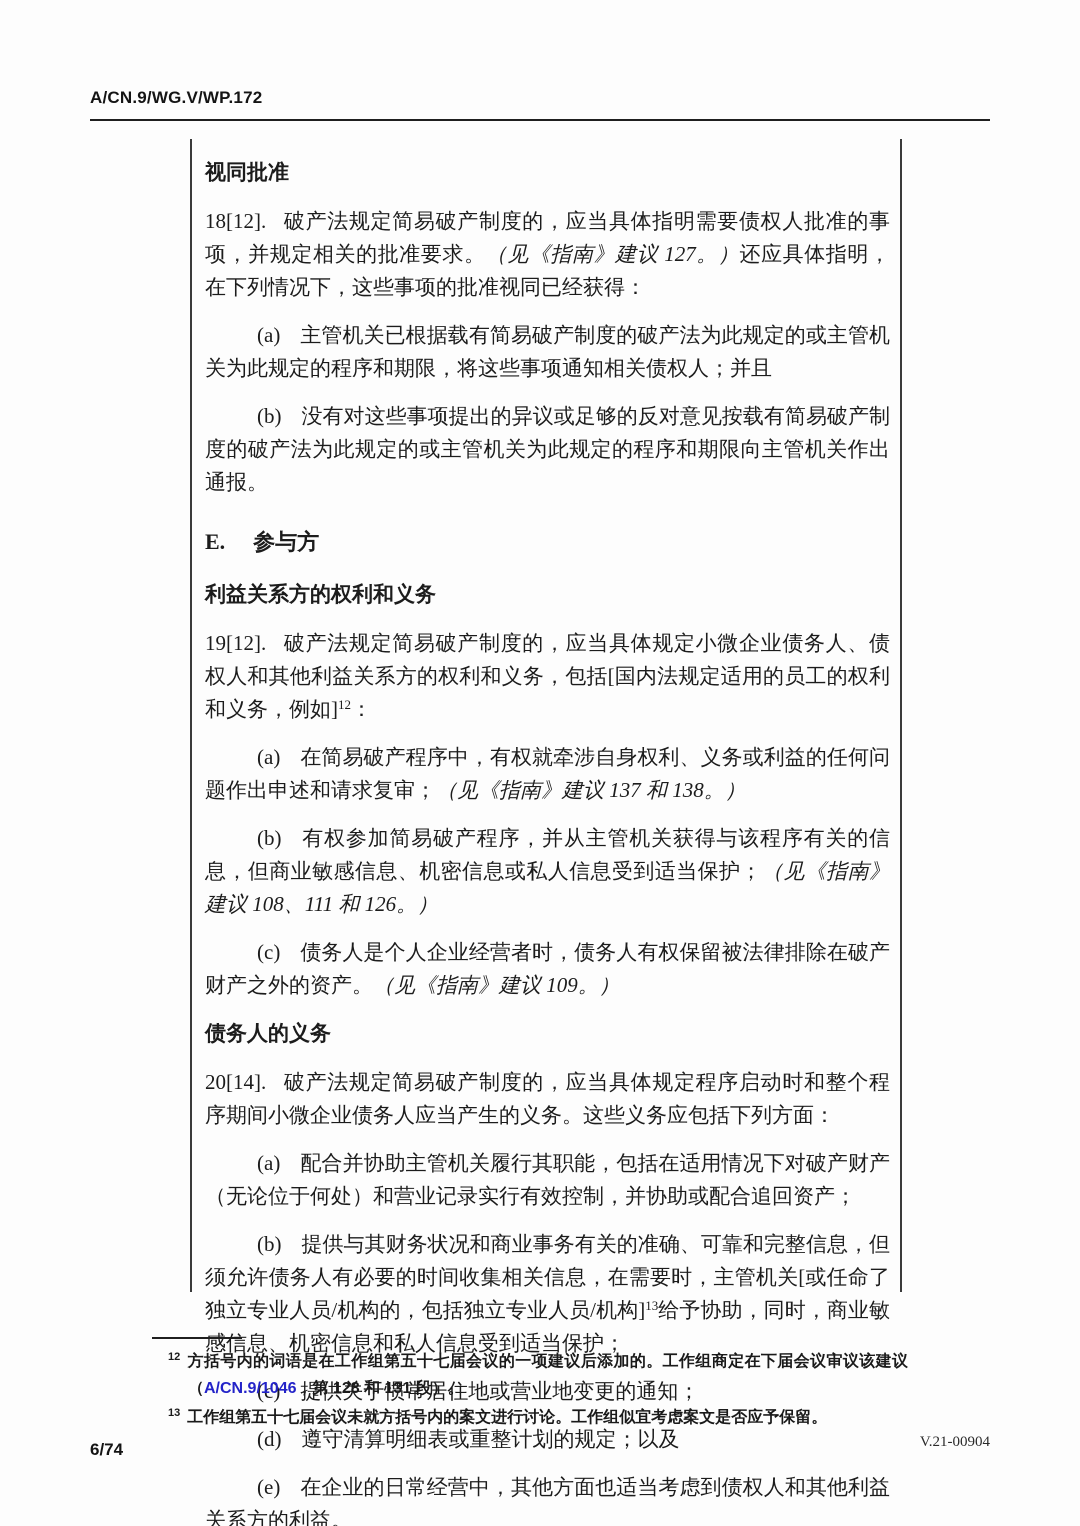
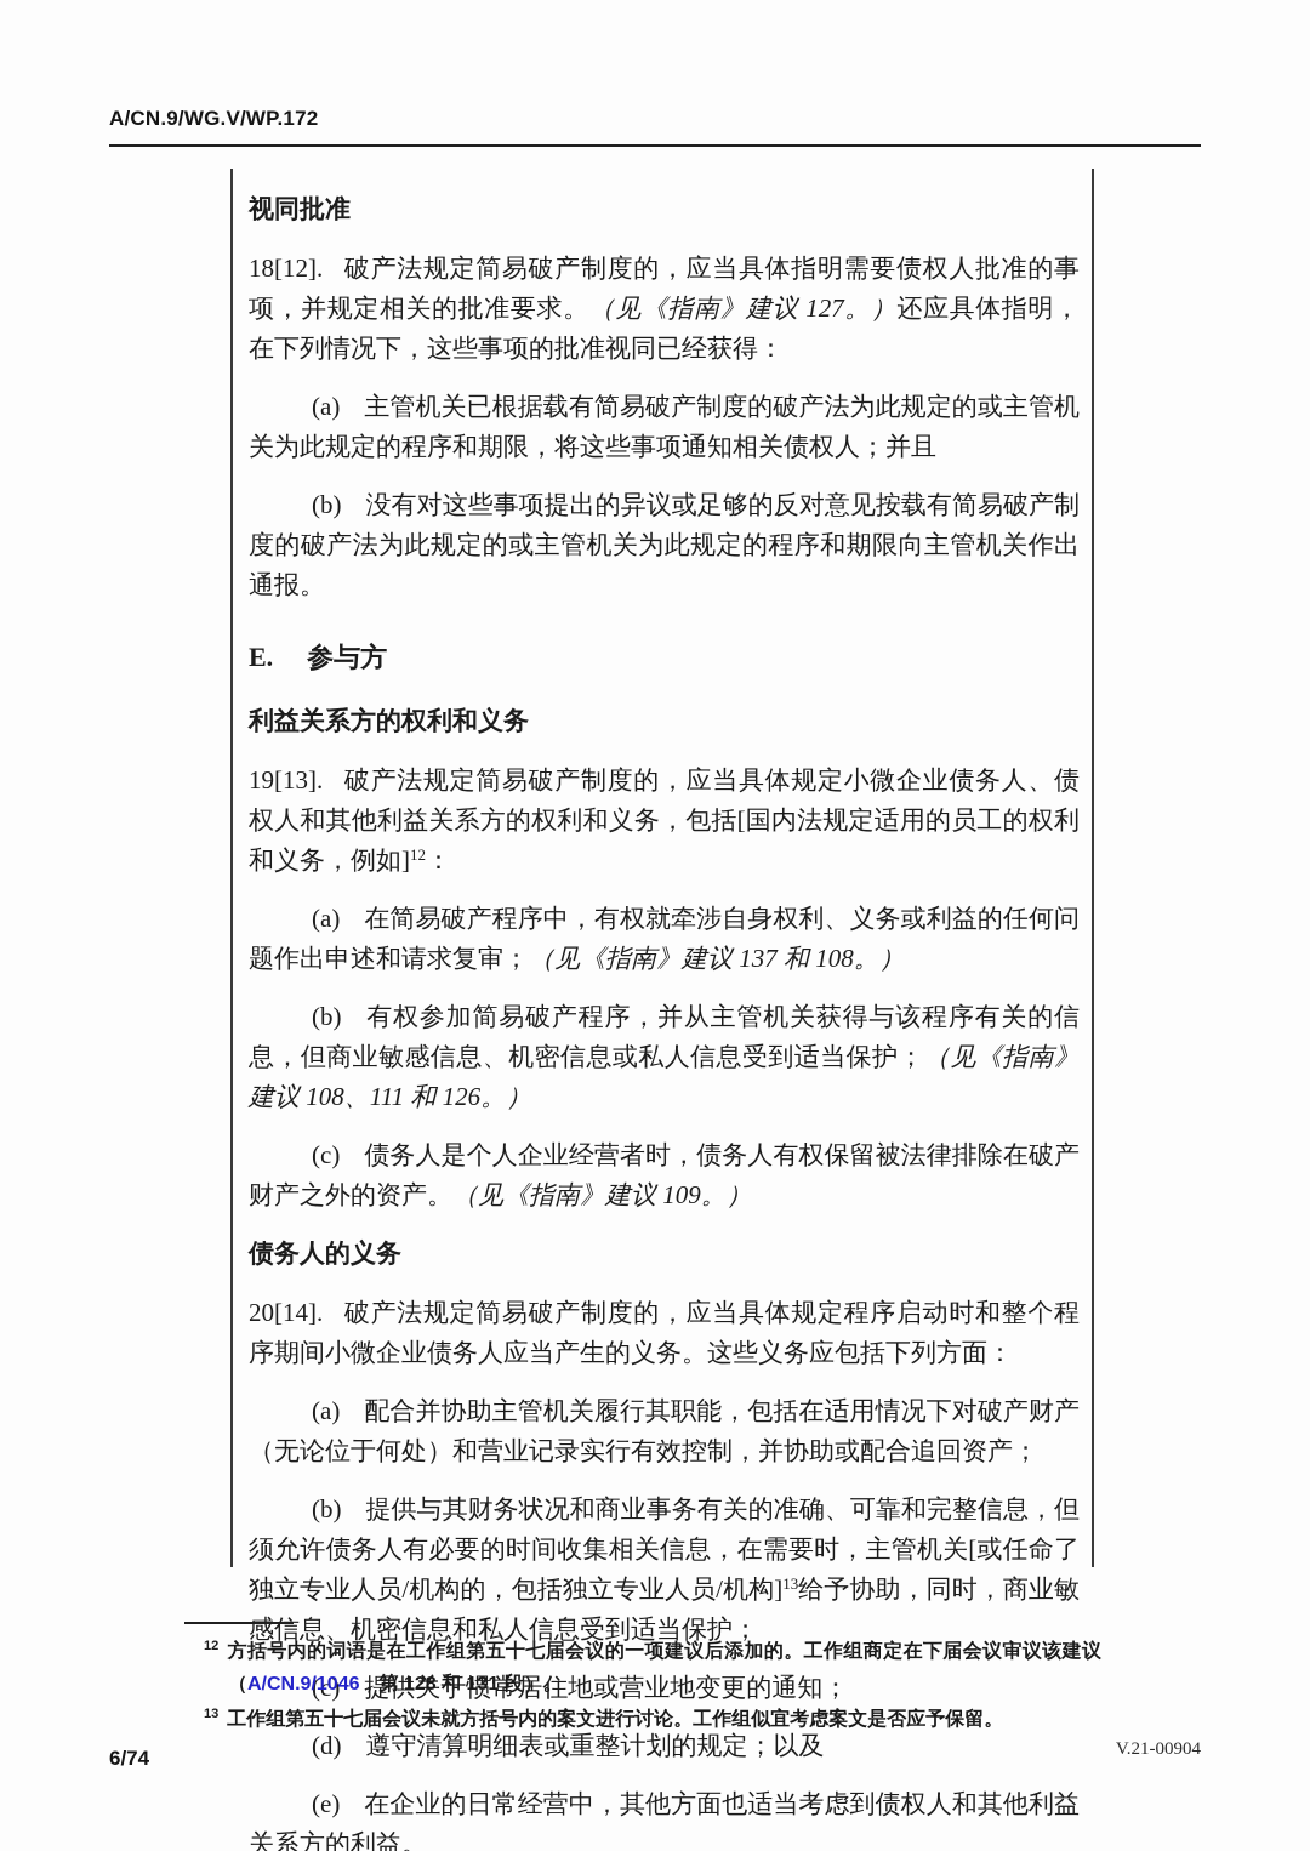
  A/CN.9/WG.V/WP.172
  视同批准
  18[12]. 破产法规定简易破产制度的，应当具体指明需要债权人批准的事项，并规定相关的批准要求。（见《指南》建议 127。）还应具体指明，在下列情况下，这些事项的批准视同已经获得：
  (a) 主管机关已根据载有简易破产制度的破产法为此规定的或主管机关为此规定的程序和期限，将这些事项通知相关债权人；并且
  (b) 没有对这些事项提出的异议或足够的反对意见按载有简易破产制度的破产法为此规定的或主管机关为此规定的程序和期限向主管机关作出通报。
  E. 参与方
  利益关系方的权利和义务
- 19[12]. 破产法规定简易破产制度的，应当具体规定小微企业债务人、债权人和其他利益关系方的权利和义务，包括[国内法规定适用的员工的权利和义务，例如]12：
+ 19[13]. 破产法规定简易破产制度的，应当具体规定小微企业债务人、债权人和其他利益关系方的权利和义务，包括[国内法规定适用的员工的权利和义务，例如]12：
- (a) 在简易破产程序中，有权就牵涉自身权利、义务或利益的任何问题作出申述和请求复审；（见《指南》建议 137 和 138。）
+ (a) 在简易破产程序中，有权就牵涉自身权利、义务或利益的任何问题作出申述和请求复审；（见《指南》建议 137 和 108。）
  (b) 有权参加简易破产程序，并从主管机关获得与该程序有关的信息，但商业敏感信息、机密信息或私人信息受到适当保护；（见《指南》建议 108、111 和 126。）
  (c) 债务人是个人企业经营者时，债务人有权保留被法律排除在破产财产之外的资产。（见《指南》建议 109。）
  债务人的义务
  20[14]. 破产法规定简易破产制度的，应当具体规定程序启动时和整个程序期间小微企业债务人应当产生的义务。这些义务应包括下列方面：
  (a) 配合并协助主管机关履行其职能，包括在适用情况下对破产财产（无论位于何处）和营业记录实行有效控制，并协助或配合追回资产；
  (b) 提供与其财务状况和商业事务有关的准确、可靠和完整信息，但须允许债务人有必要的时间收集相关信息，在需要时，主管机关[或任命了独立专业人员/机构的，包括独立专业人员/机构]13给予协助，同时，商业敏感信息、机密信息和私人信息受到适当保护；
  (c) 提供关于惯常居住地或营业地变更的通知；
  (d) 遵守清算明细表或重整计划的规定；以及
  (e) 在企业的日常经营中，其他方面也适当考虑到债权人和其他利益关系方的利益。
  12 方括号内的词语是在工作组第五十七届会议的一项建议后添加的。工作组商定在下届会议审议该建议（A/CN.9/1046，第 128 和 131 段）。
  13 工作组第五十七届会议未就方括号内的案文进行讨论。工作组似宜考虑案文是否应予保留。
  6/74
  V.21-00904
